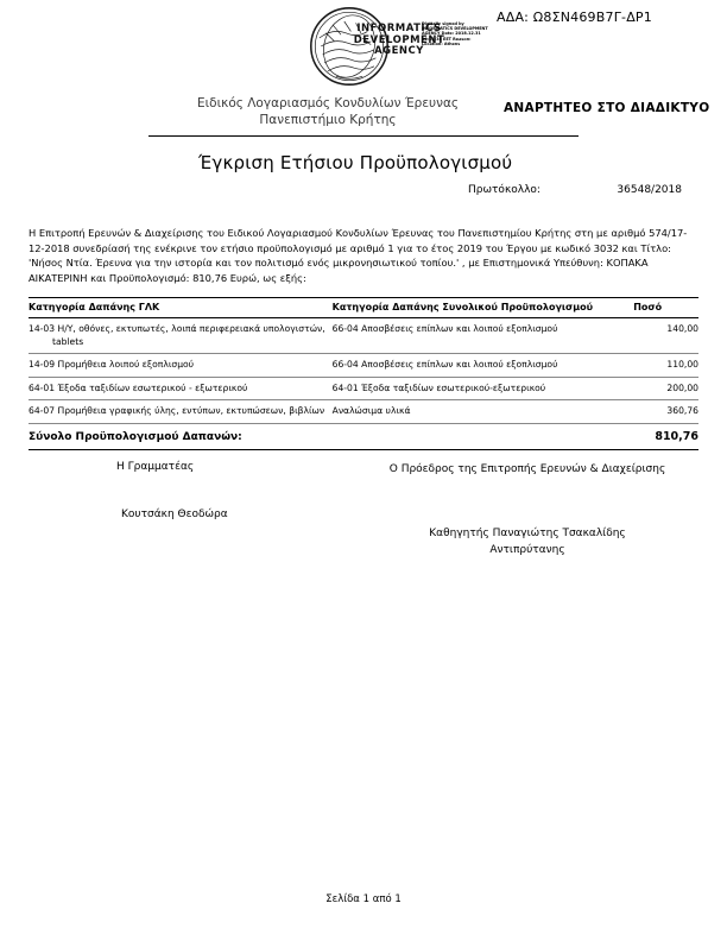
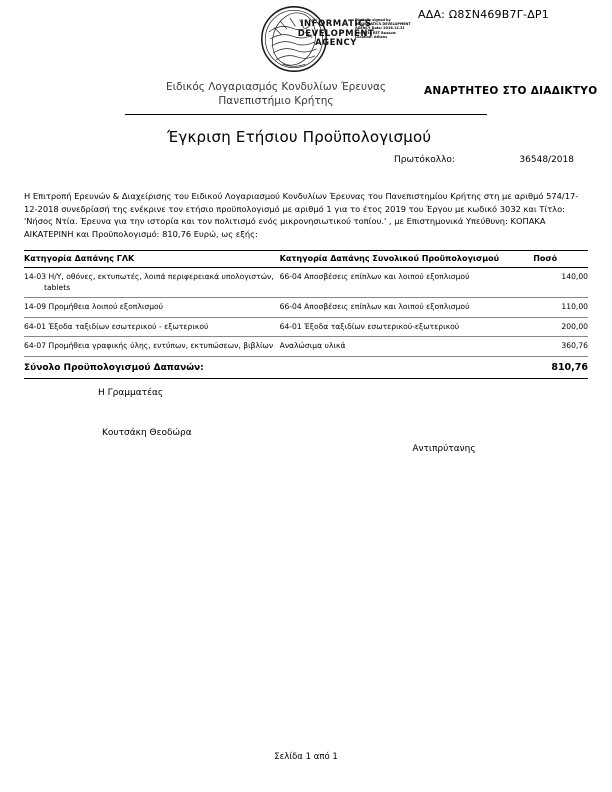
  INFORMATICS DEVELOPMENT AGENCY
  ΑΔΑ: Ω8ΣΝ469Β7Γ-ΔΡ1
  Ειδικός Λογαριασμός Κονδυλίων Έρευνας
  Πανεπιστήμιο Κρήτης
  ΑΝΑΡΤΗΤΕΟ ΣΤΟ ΔΙΑΔΙΚΤΥΟ
  Έγκριση Ετήσιου Προϋπολογισμού
  Πρωτόκολλο:
  36548/2018
  Η Επιτροπή Ερευνών & Διαχείρισης του Ειδικού Λογαριασμού Κονδυλίων Έρευνας του Πανεπιστημίου Κρήτης στη με αριθμό 574/17-12-2018 συνεδρίασή της ενέκρινε τον ετήσιο προϋπολογισμό με αριθμό 1 για το έτος 2019 του Έργου με κωδικό 3032 και Τίτλο: 'Νήσος Ντία. Έρευνα για την ιστορία και τον πολιτισμό ενός μικρονησιωτικού τοπίου.' , με Επιστημονικά Υπεύθυνη: ΚΟΠΑΚΑ ΑΙΚΑΤΕΡΙΝΗ και Προϋπολογισμό: 810,76 Ευρώ, ως εξής:
  Κατηγορία Δαπάνης ΓΛΚ	Κατηγορία Δαπάνης Συνολικού Προϋπολογισμού	Ποσό
  14-03 Η/Υ, οθόνες, εκτυπωτές, λοιπά περιφερειακά υπολογιστών, tablets	66-04 Αποσβέσεις επίπλων και λοιπού εξοπλισμού	140,00
  14-09 Προμήθεια λοιπού εξοπλισμού	66-04 Αποσβέσεις επίπλων και λοιπού εξοπλισμού	110,00
  64-01 Έξοδα ταξιδίων εσωτερικού - εξωτερικού	64-01 Έξοδα ταξιδίων εσωτερικού-εξωτερικού	200,00
  64-07 Προμήθεια γραφικής ύλης, εντύπων, εκτυπώσεων, βιβλίων	Αναλώσιμα υλικά	360,76
  Σύνολο Προϋπολογισμού Δαπανών:		810,76
  Η Γραμματέας
  Κουτσάκη Θεοδώρα
- Ο Πρόεδρος της Επιτροπής Ερευνών & Διαχείρισης
- Καθηγητής Παναγιώτης Τσακαλίδης
  Αντιπρύτανης
  Σελίδα 1 από 1
